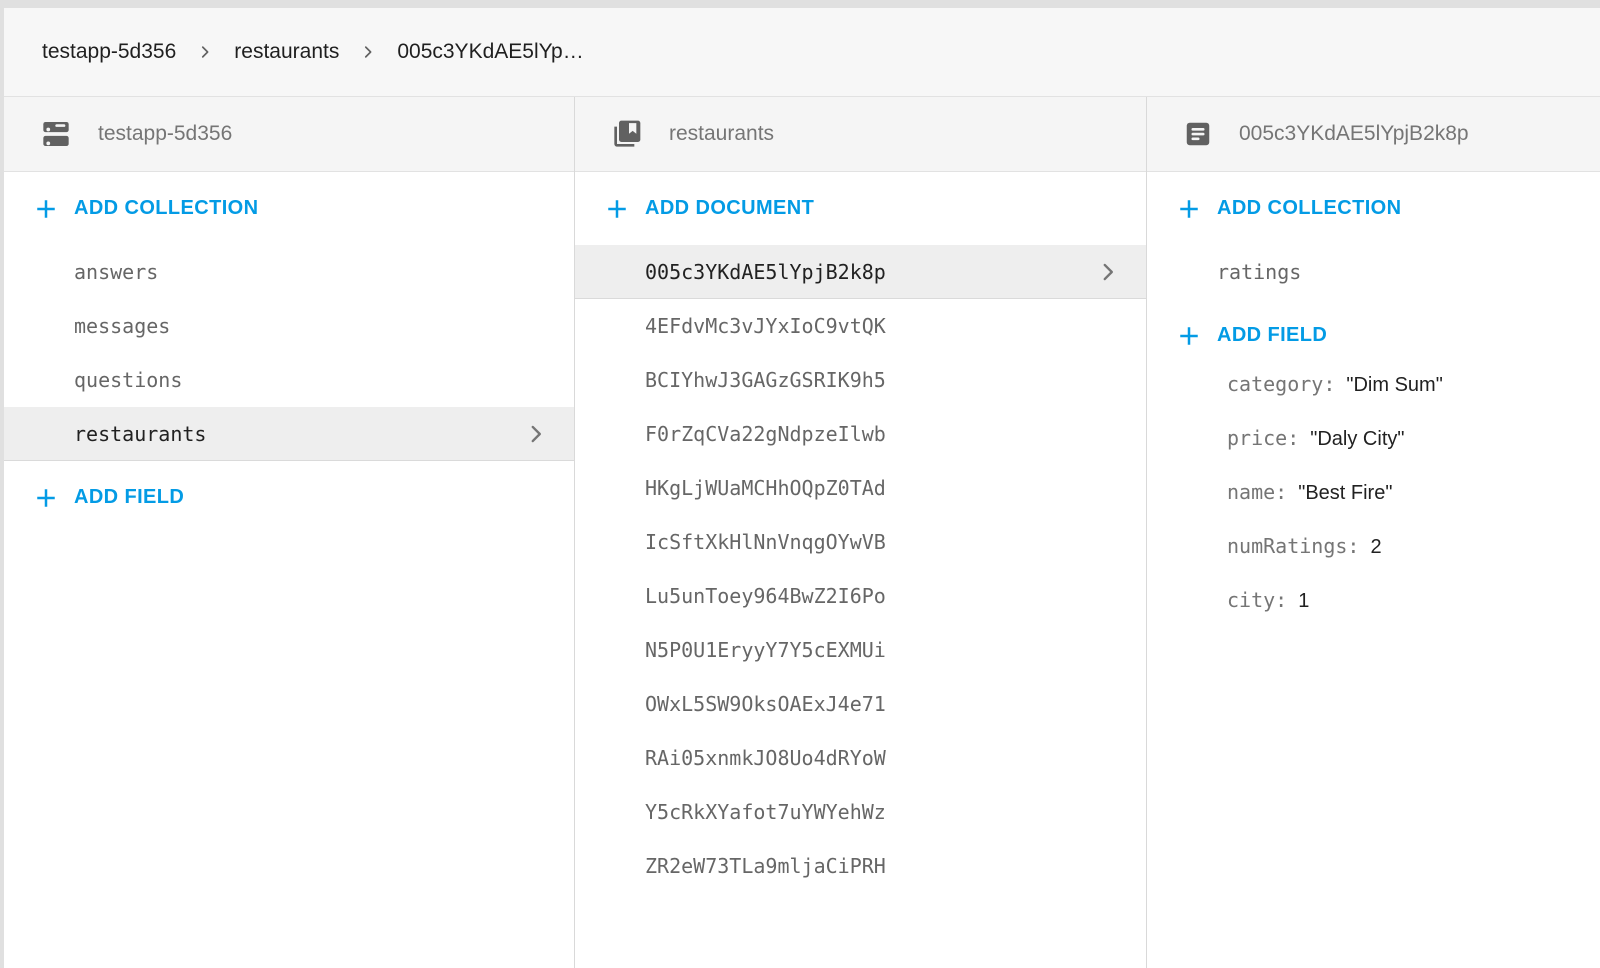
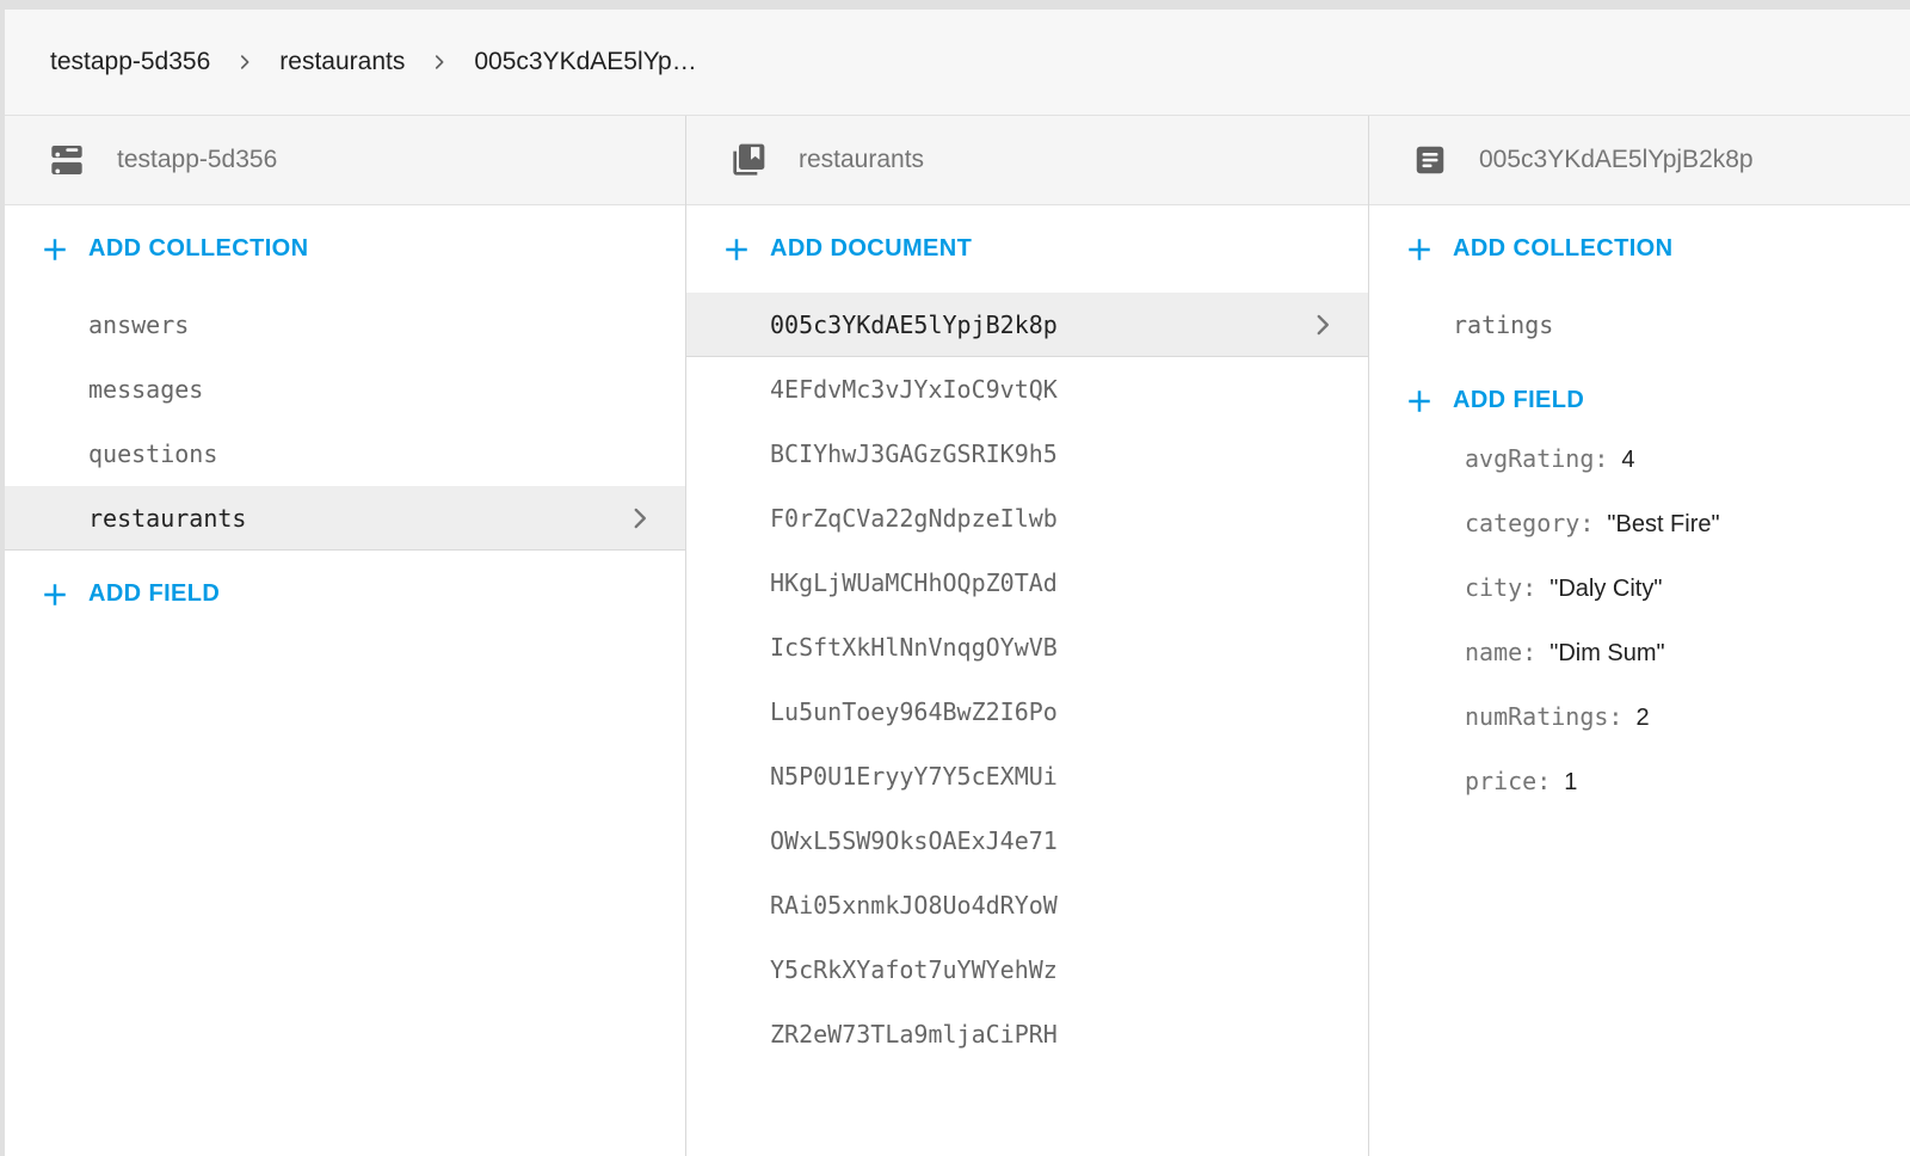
  testapp-5d356
  restaurants
  005c3YKdAE5lYp…
  testapp-5d356
  ADD COLLECTION
  answers
  messages
  questions
  restaurants
  ADD FIELD
  restaurants
  ADD DOCUMENT
  005c3YKdAE5lYpjB2k8p
  4EFdvMc3vJYxIoC9vtQK
  BCIYhwJ3GAGzGSRIK9h5
  F0rZqCVa22gNdpzeIlwb
  HKgLjWUaMCHhOQpZ0TAd
  IcSftXkHlNnVnqgOYwVB
  Lu5unToey964BwZ2I6Po
  N5P0U1EryyY7Y5cEXMUi
  OWxL5SW9OksOAExJ4e71
  RAi05xnmkJO8Uo4dRYoW
  Y5cRkXYafot7uYWYehWz
  ZR2eW73TLa9mljaCiPRH
  005c3YKdAE5lYpjB2k8p
  ADD COLLECTION
  ratings
  ADD FIELD
+ avgRating
+ 4
  category
- "Dim Sum"
+ "Best Fire"
- price
+ city
  "Daly City"
  name
- "Best Fire"
+ "Dim Sum"
  numRatings
  2
- city
+ price
  1
